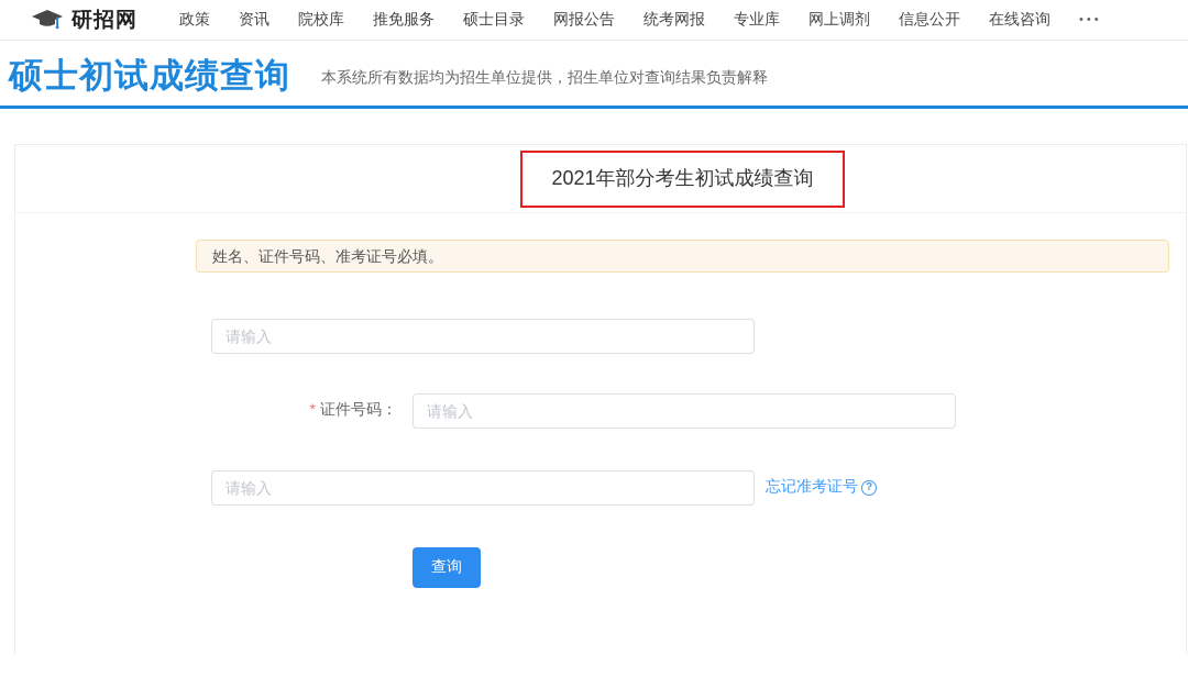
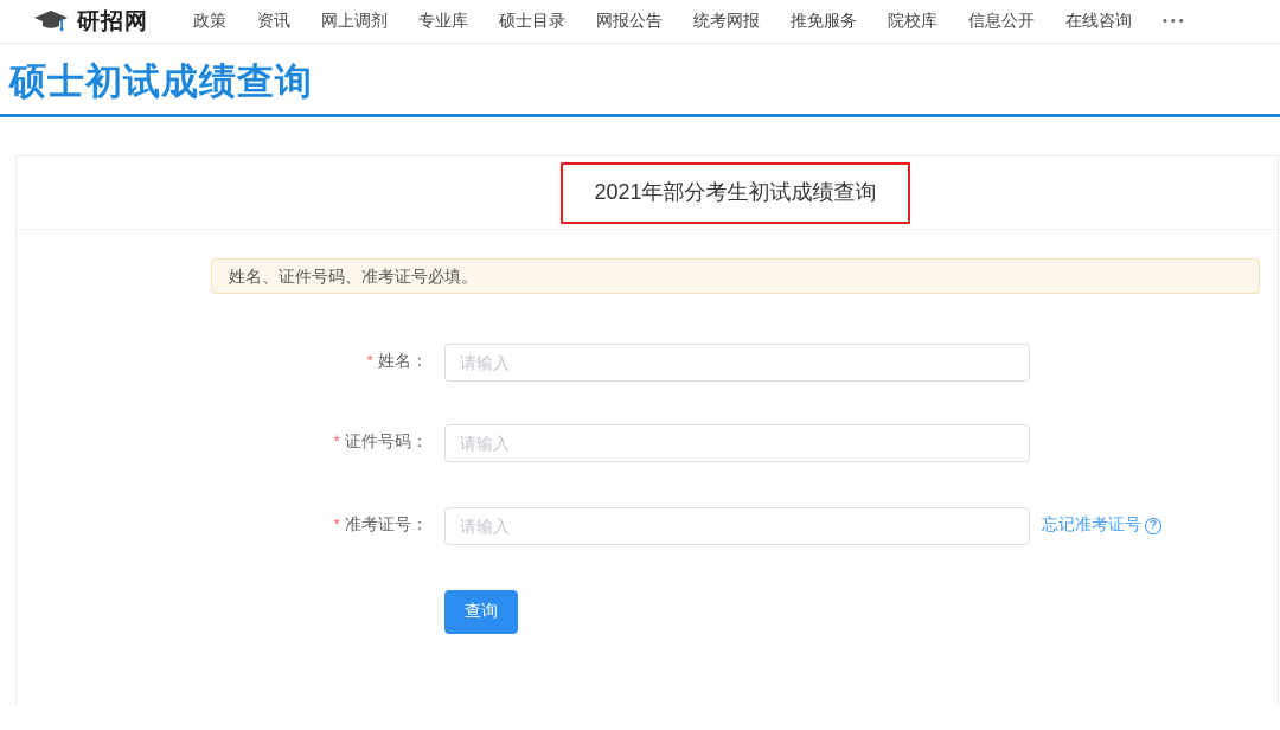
  研招网
  政策
  资讯
- 院校库
+ 网上调剂
- 推免服务
+ 专业库
  硕士目录
  网报公告
  统考网报
- 专业库
+ 推免服务
- 网上调剂
+ 院校库
  信息公开
  在线咨询
  •••
  硕士初试成绩查询
- 本系统所有数据均为招生单位提供，招生单位对查询结果负责解释
  2021年部分考生初试成绩查询
  姓名、证件号码、准考证号必填。
+ * 姓名：
  请输入
  * 证件号码：
  请输入
+ * 准考证号：
  请输入
  忘记准考证号
  ?
  查询
